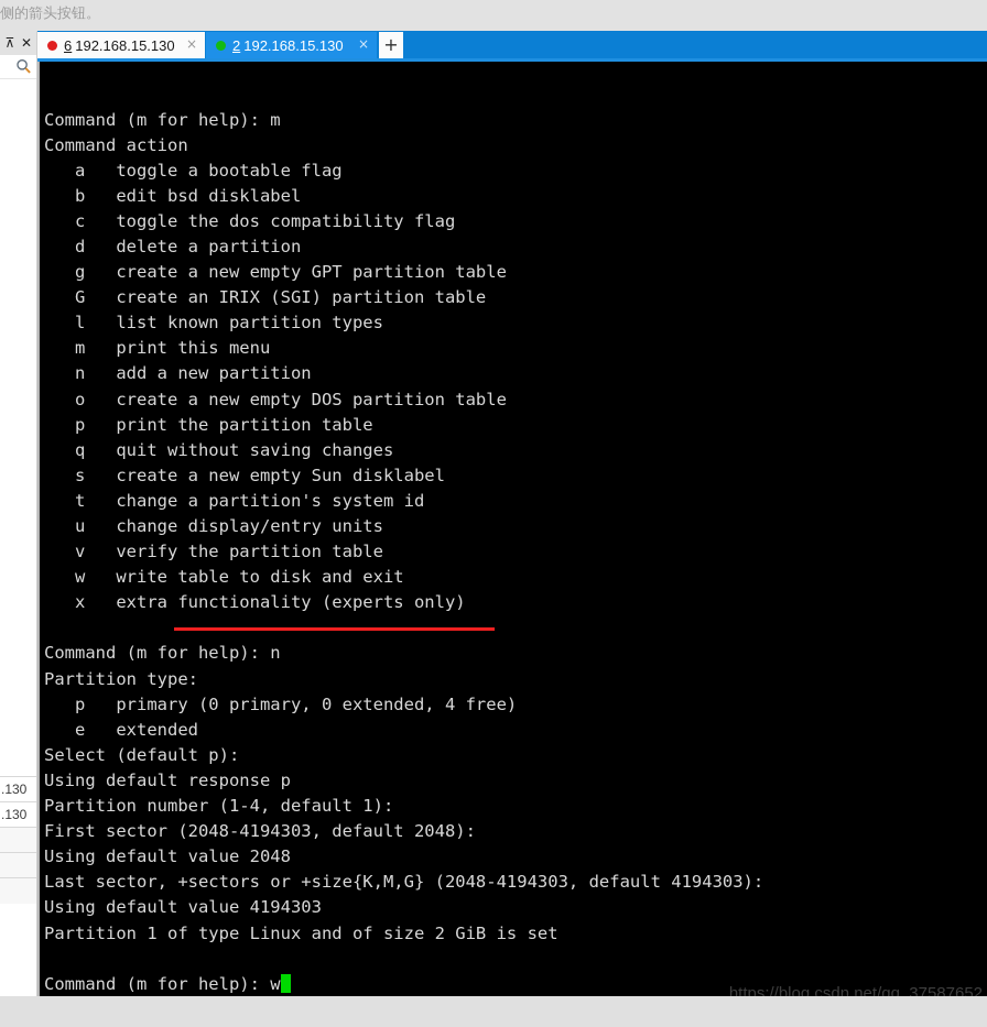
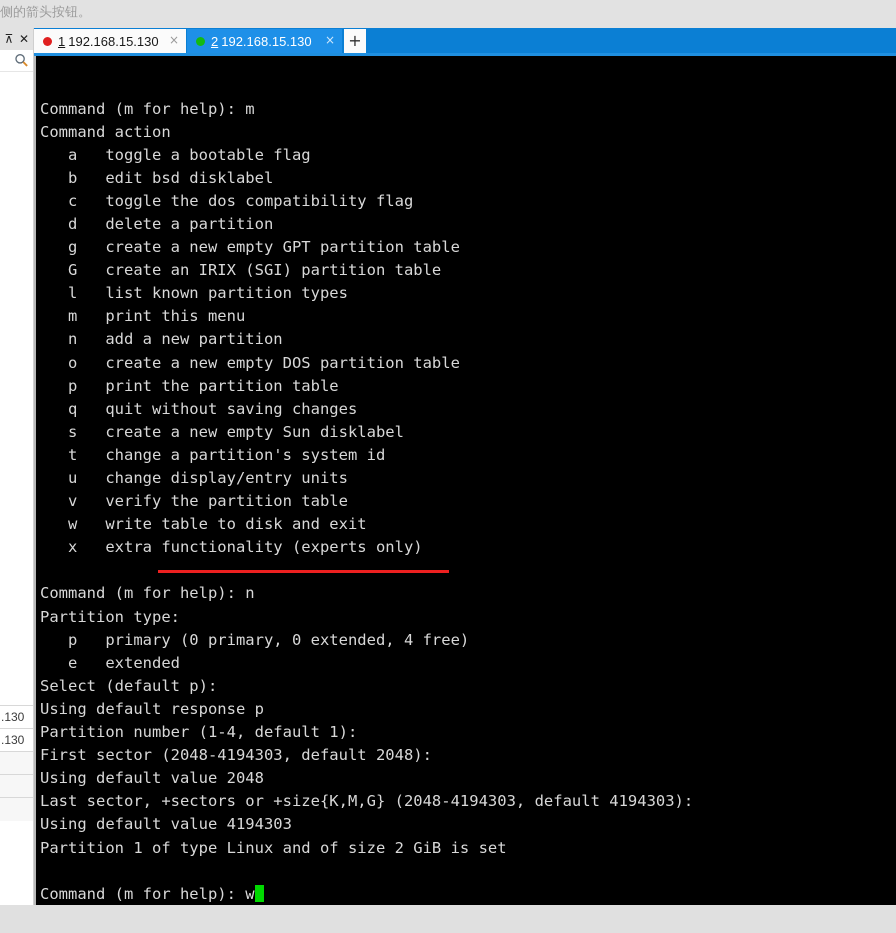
  侧的箭头按钮。
  ⊼
  ✕
  .130
  .130
- 6
+ 1
  192.168.15.130
  ×
  2
  192.168.15.130
  ×
  +
  Command (m for help): m
  Command action
  a toggle a bootable flag
  b edit bsd disklabel
  c toggle the dos compatibility flag
  d delete a partition
  g create a new empty GPT partition table
  G create an IRIX (SGI) partition table
  l list known partition types
  m print this menu
  n add a new partition
  o create a new empty DOS partition table
  p print the partition table
  q quit without saving changes
  s create a new empty Sun disklabel
  t change a partition's system id
  u change display/entry units
  v verify the partition table
  w write table to disk and exit
  x extra functionality (experts only)
  Command (m for help): n
  Partition type:
  p primary (0 primary, 0 extended, 4 free)
  e extended
  Select (default p):
  Using default response p
  Partition number (1-4, default 1):
  First sector (2048-4194303, default 2048):
  Using default value 2048
  Last sector, +sectors or +size{K,M,G} (2048-4194303, default 4194303):
  Using default value 4194303
  Partition 1 of type Linux and of size 2 GiB is set
  Command (m for help): w
- https://blog.csdn.net/qq_37587652
